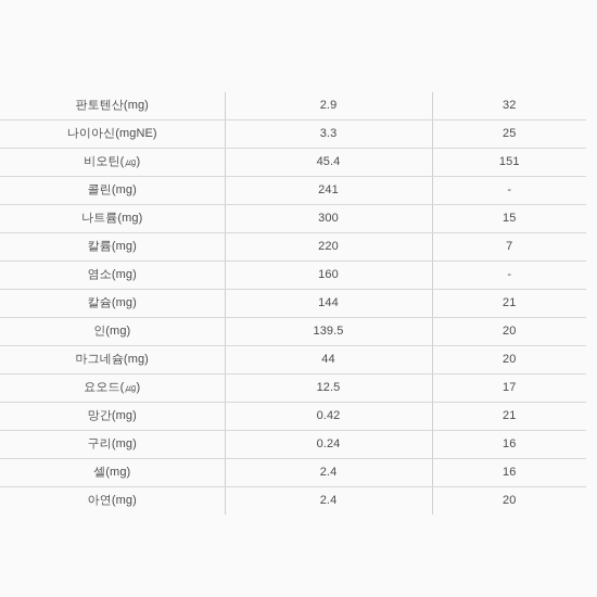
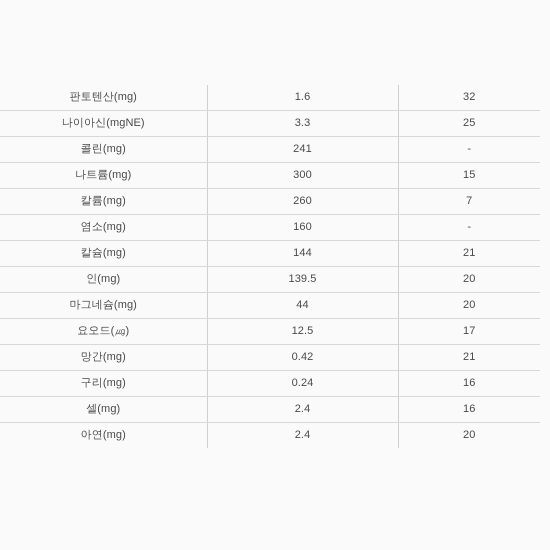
- 판토텐산(mg)	2.9	32
+ 판토텐산(mg)	1.6	32
  나이아신(mgNE)	3.3	25
- 비오틴(㎍)	45.4	151
  콜린(mg)	241	-
  나트륨(mg)	300	15
- 칼륨(mg)	220	7
+ 칼륨(mg)	260	7
  염소(mg)	160	-
  칼슘(mg)	144	21
  인(mg)	139.5	20
  마그네슘(mg)	44	20
  요오드(㎍)	12.5	17
  망간(mg)	0.42	21
  구리(mg)	0.24	16
  셀(mg)	2.4	16
  아연(mg)	2.4	20
